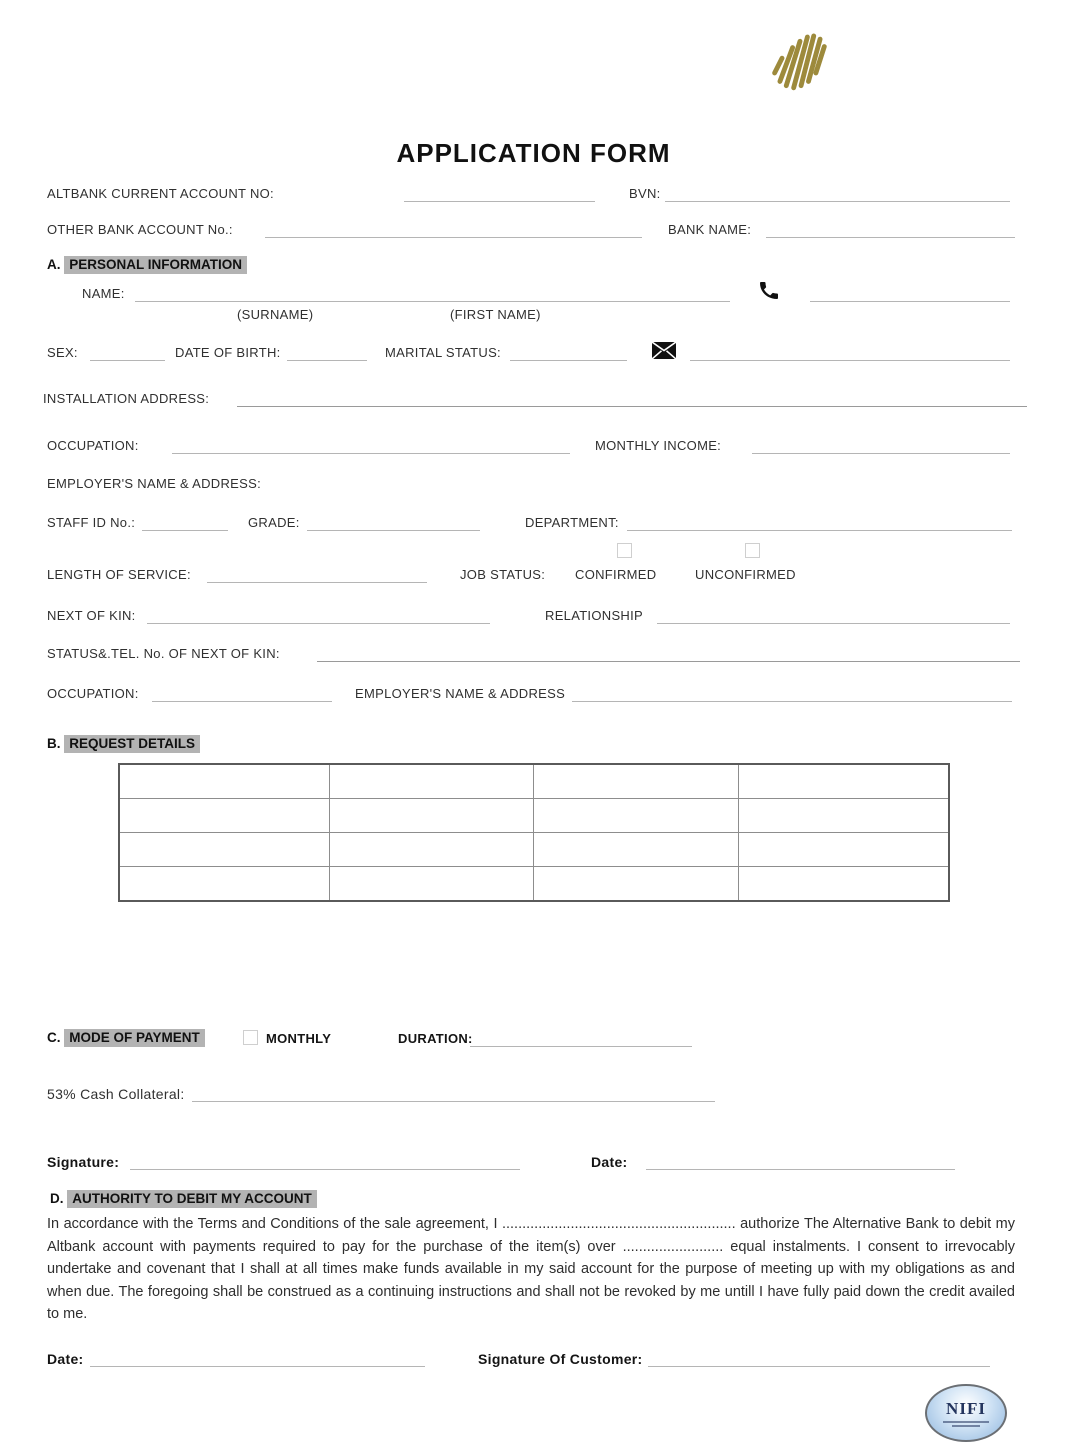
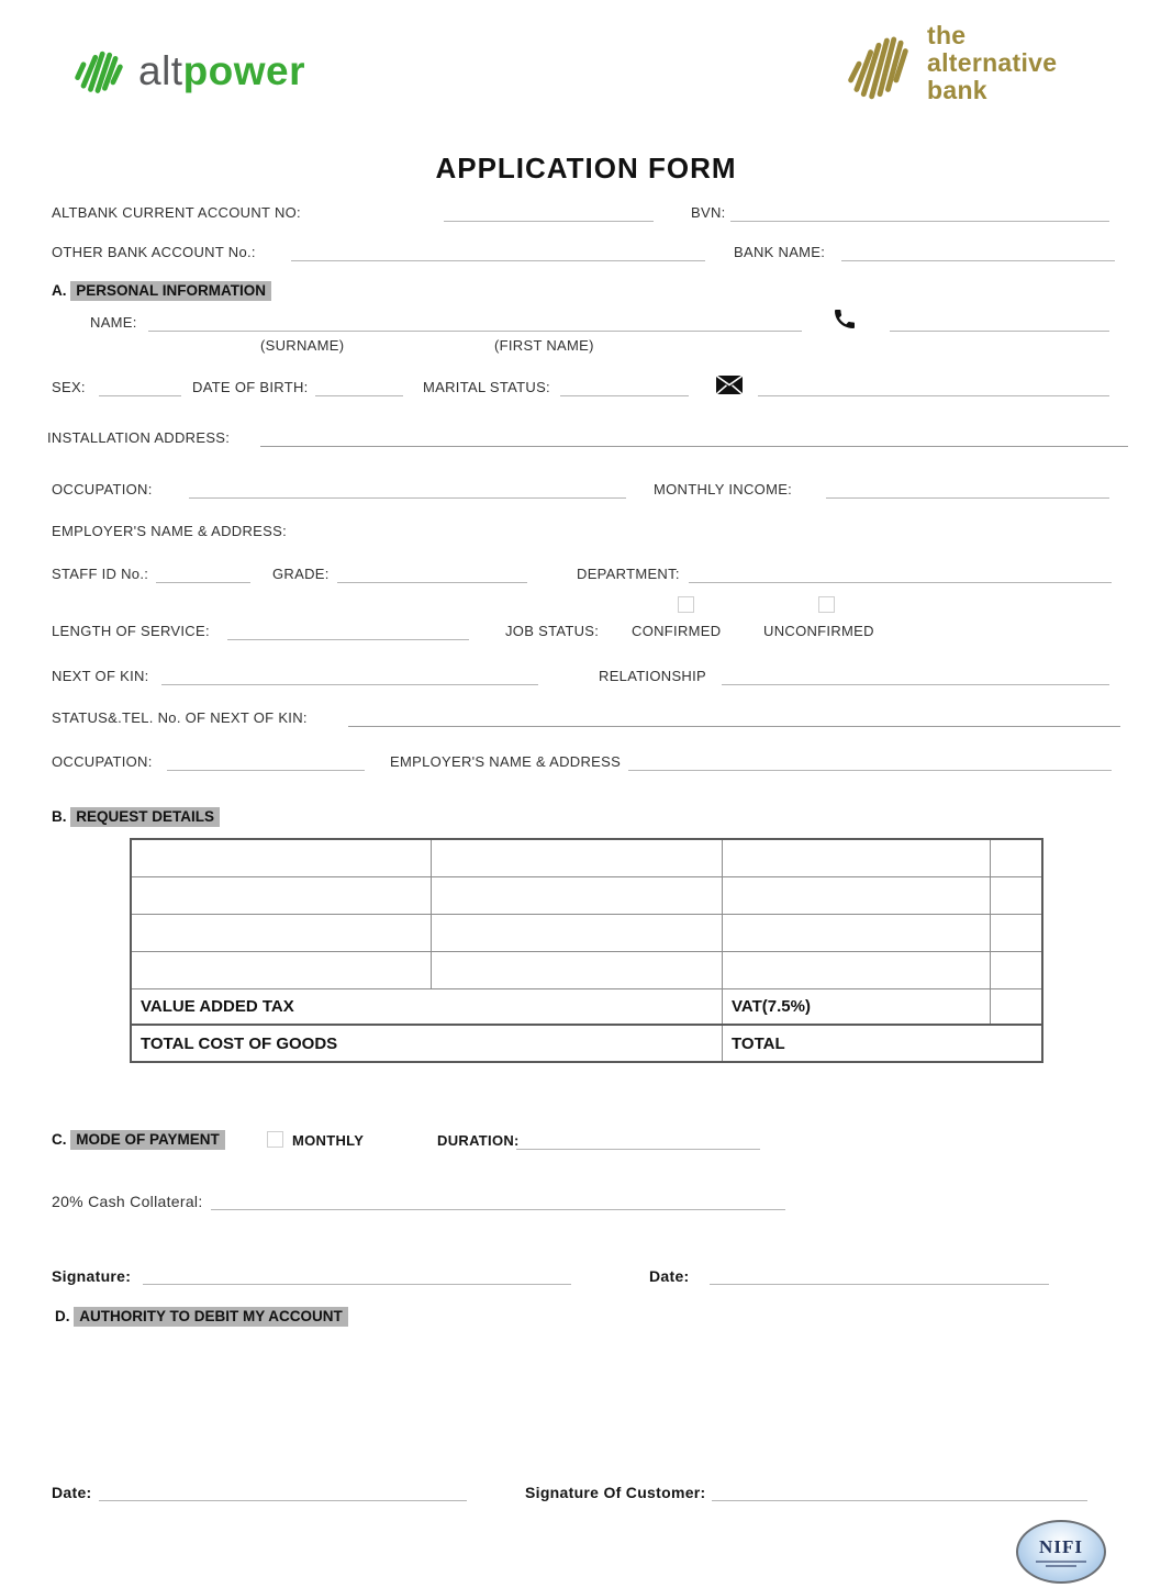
+ altpower
+ the
+ alternative
+ bank
  APPLICATION FORM
  ALTBANK CURRENT ACCOUNT NO:
  BVN:
  OTHER BANK ACCOUNT No.:
  BANK NAME:
  A. PERSONAL INFORMATION
  NAME:
  (SURNAME)
  (FIRST NAME)
  SEX:
  DATE OF BIRTH:
  MARITAL STATUS:
  INSTALLATION ADDRESS:
  OCCUPATION:
  MONTHLY INCOME:
  EMPLOYER'S NAME & ADDRESS:
  STAFF ID No.:
  GRADE:
  DEPARTMENT:
  LENGTH OF SERVICE:
  JOB STATUS:
  CONFIRMED
  UNCONFIRMED
  NEXT OF KIN:
  RELATIONSHIP
  STATUS&.TEL. No. OF NEXT OF KIN:
  OCCUPATION:
  EMPLOYER'S NAME & ADDRESS
  B. REQUEST DETAILS
+ VALUE ADDED TAX	VAT(7.5%)
+ TOTAL COST OF GOODS	TOTAL
  C. MODE OF PAYMENT
  MONTHLY
  DURATION:
- 53% Cash Collateral:
+ 20% Cash Collateral:
  Signature:
  Date:
  D. AUTHORITY TO DEBIT MY ACCOUNT
- In accordance with the Terms and Conditions of the sale agreement, I .......................................................... authorize The Alternative Bank to debit my Altbank account with payments required to pay for the purchase of the item(s) over ......................... equal instalments. I consent to irrevocably undertake and covenant that I shall at all times make funds available in my said account for the purpose of meeting up with my obligations as and when due. The foregoing shall be construed as a continuing instructions and shall not be revoked by me untill I have fully paid down the credit availed to me.
  Date:
  Signature Of Customer:
  NIFI
